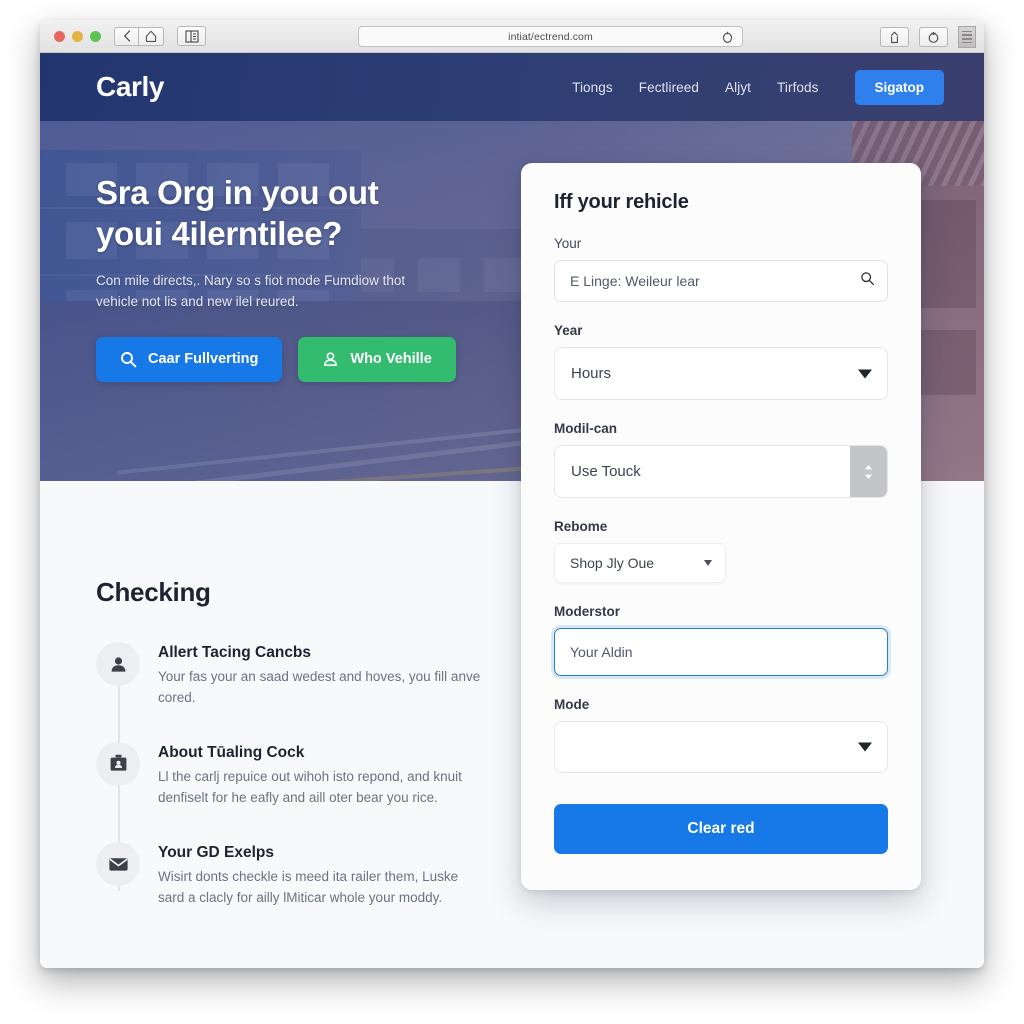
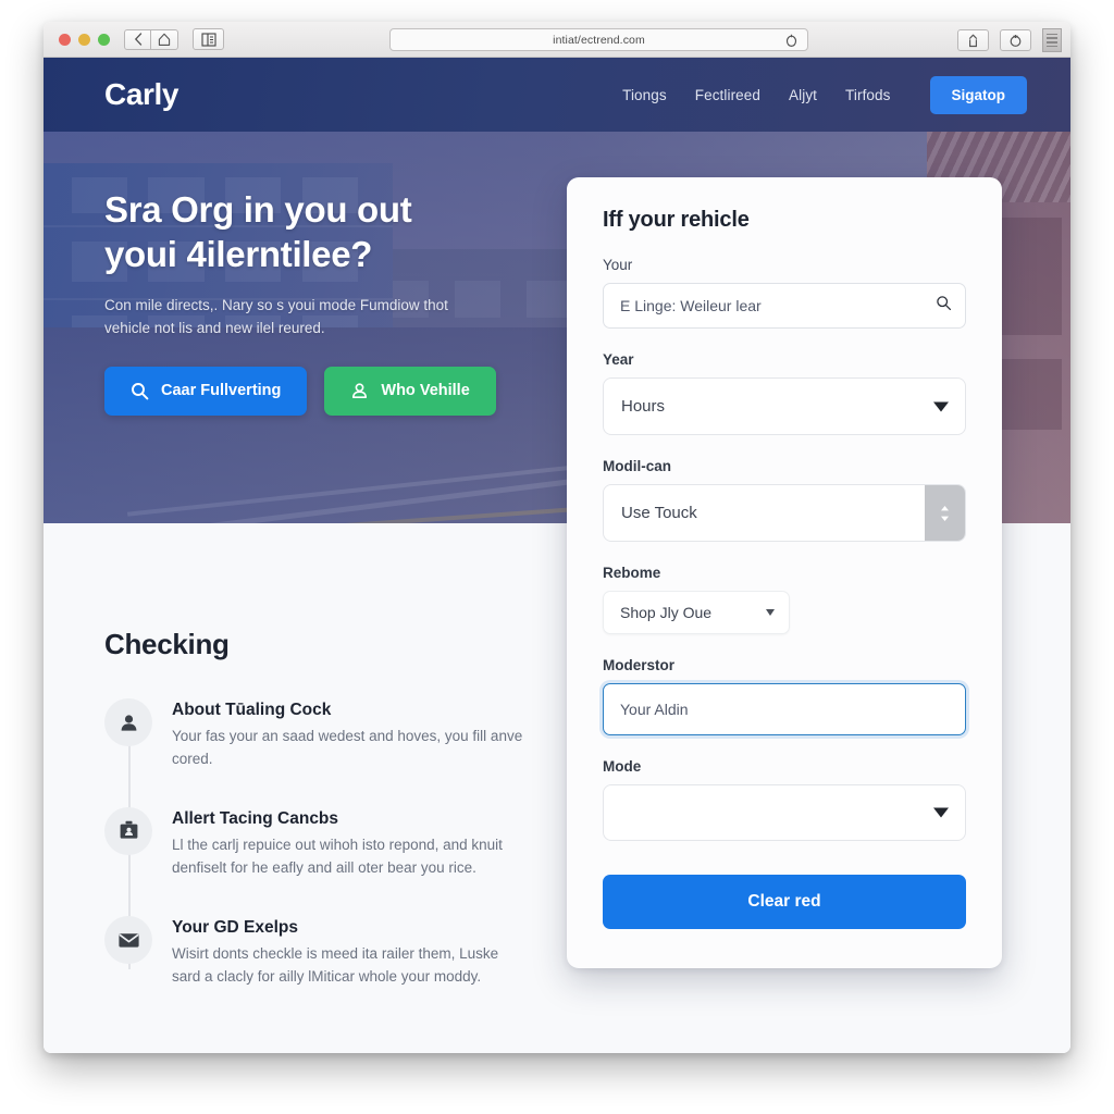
  intiat/ectrend.com
  Carly
  Tiongs
  Fectlireed
  Aljyt
  Tirfods
  Sigatop
  Sra Org in you out
  youi 4ilerntilee?
- Con mile directs,. Nary so s fiot mode Fumdiow thot
+ Con mile directs,. Nary so s youi mode Fumdiow thot
  vehicle not lis and new ilel reured.
  Caar Fullverting
  Who Vehille
  Checking
- Allert Tacing Cancbs
+ About Tūaling Cock
  Your fas your an saad wedest and hoves, you fill anve cored.
- About Tūaling Cock
+ Allert Tacing Cancbs
  Ll the carlj repuice out wihoh isto repond, and knuit denfiselt for he eafly and aill oter bear you rice.
  Your GD Exelps
  Wisirt donts checkle is meed ita railer them, Luske sard a clacly for ailly lMiticar whole your moddy.
  Iff your rehicle
  Your
  E Linge: Weileur lear
  Year
  Hours
  Modil-can
  Use Touck
  Rebome
  Shop Jly Oue
  Moderstor
  Your Aldin
  Mode
  Clear red
